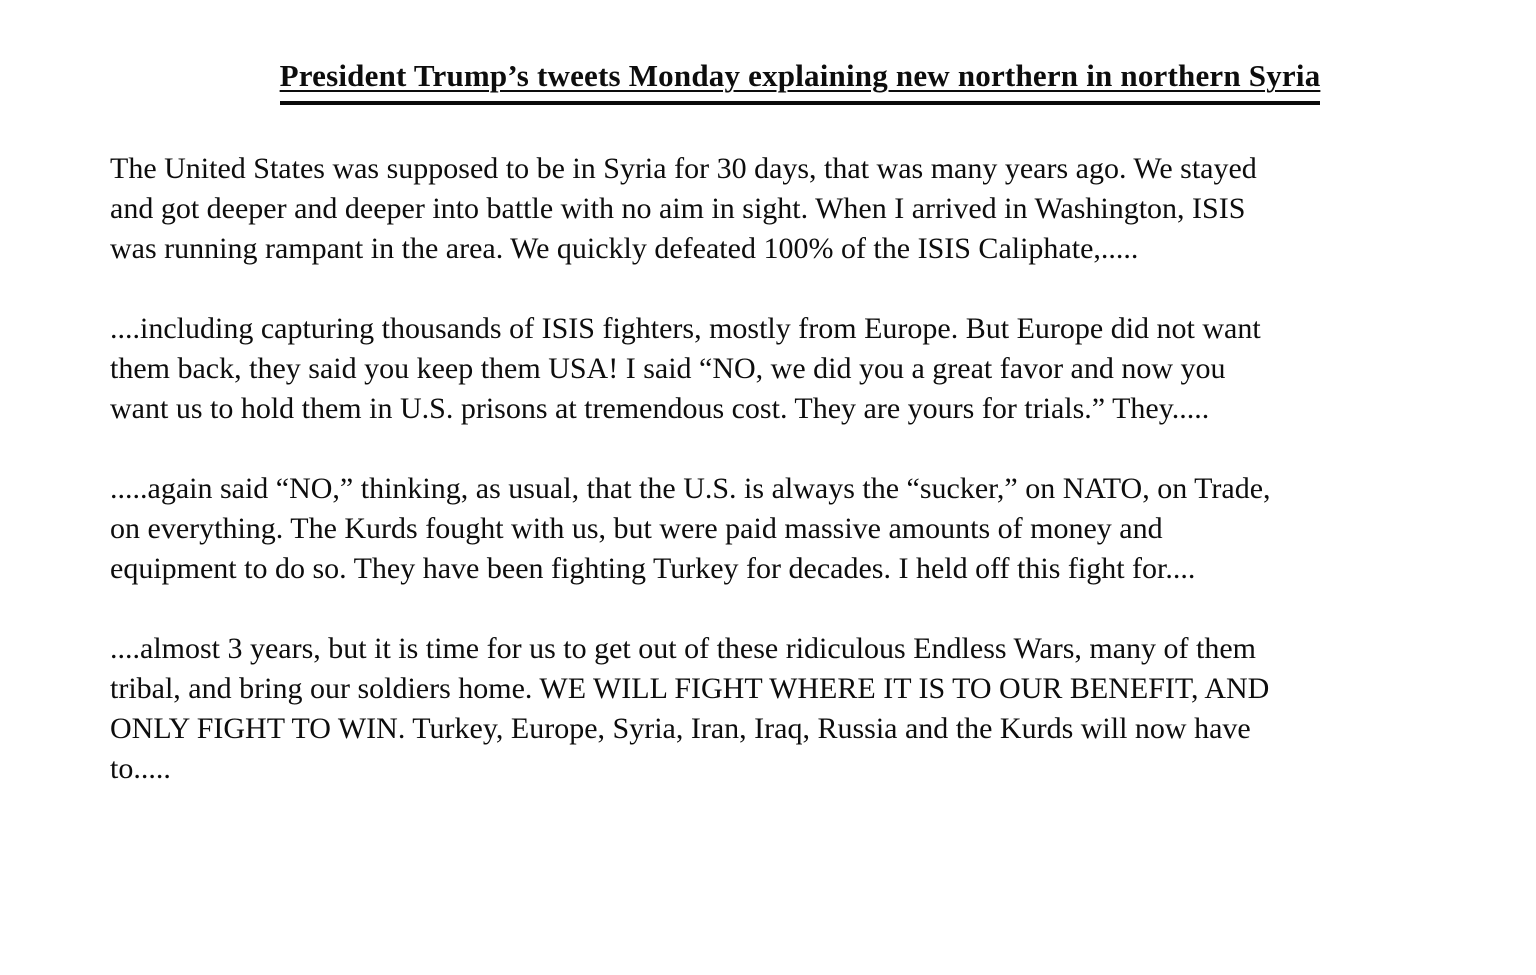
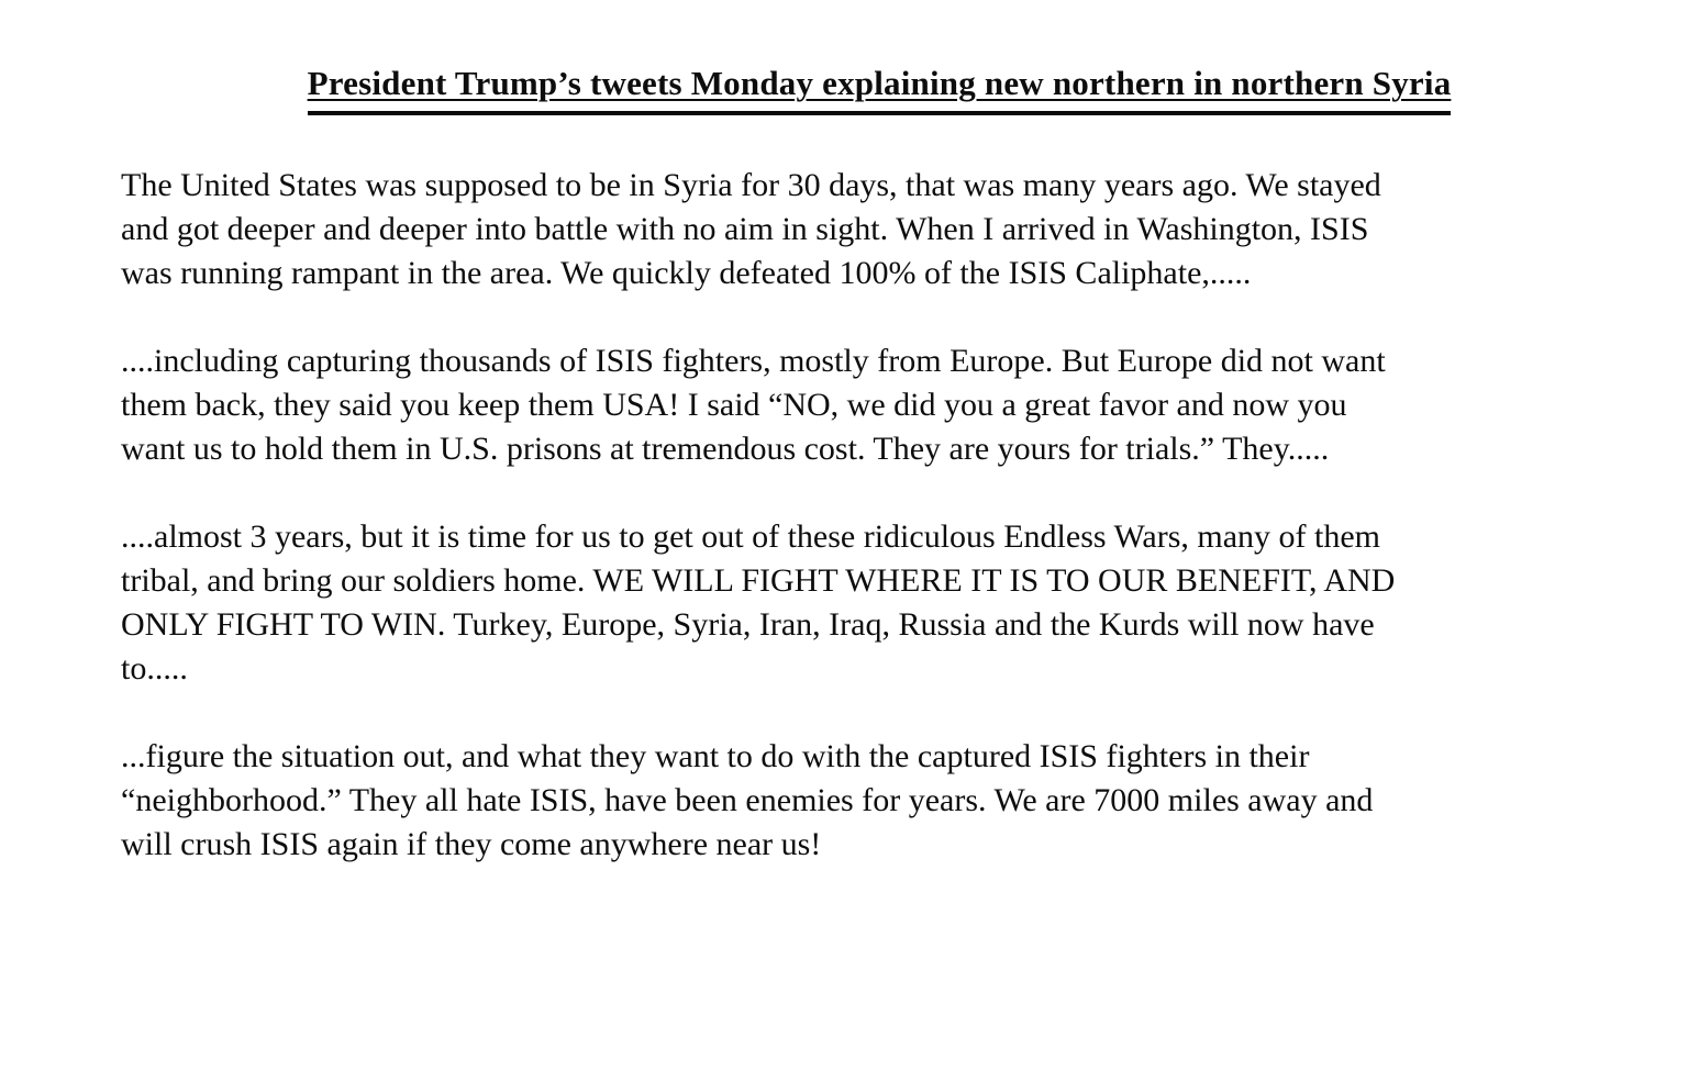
  President Trump’s tweets Monday explaining new northern in northern Syria
  The United States was supposed to be in Syria for 30 days, that was many years ago. We stayed
  and got deeper and deeper into battle with no aim in sight. When I arrived in Washington, ISIS
  was running rampant in the area. We quickly defeated 100% of the ISIS Caliphate,.....
  ....including capturing thousands of ISIS fighters, mostly from Europe. But Europe did not want
  them back, they said you keep them USA! I said “NO, we did you a great favor and now you
  want us to hold them in U.S. prisons at tremendous cost. They are yours for trials.” They.....
- .....again said “NO,” thinking, as usual, that the U.S. is always the “sucker,” on NATO, on Trade,
- on everything. The Kurds fought with us, but were paid massive amounts of money and
- equipment to do so. They have been fighting Turkey for decades. I held off this fight for....
  ....almost 3 years, but it is time for us to get out of these ridiculous Endless Wars, many of them
  tribal, and bring our soldiers home. WE WILL FIGHT WHERE IT IS TO OUR BENEFIT, AND
  ONLY FIGHT TO WIN. Turkey, Europe, Syria, Iran, Iraq, Russia and the Kurds will now have
  to.....
+ ...figure the situation out, and what they want to do with the captured ISIS fighters in their
+ “neighborhood.” They all hate ISIS, have been enemies for years. We are 7000 miles away and
+ will crush ISIS again if they come anywhere near us!
